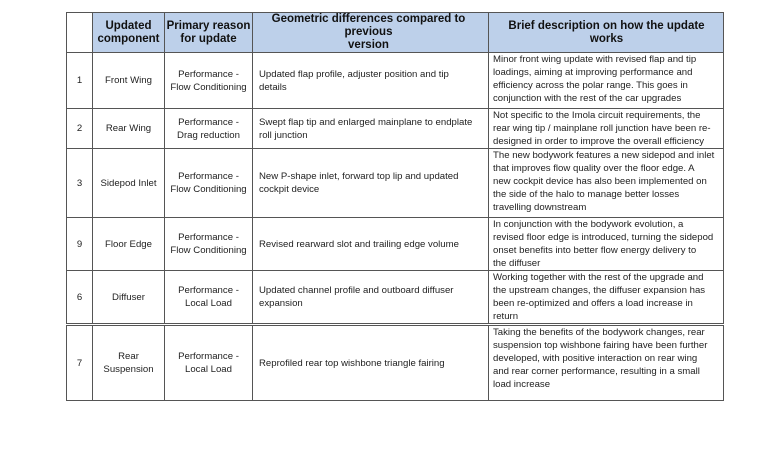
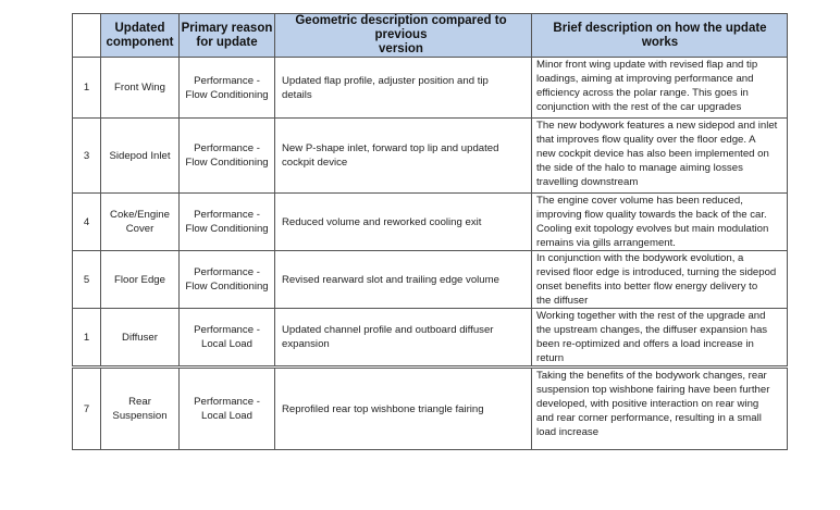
- 	Updated component	Primary reason for update	Geometric differences compared to previous version	Brief description on how the update works
+ 	Updated component	Primary reason for update	Geometric description compared to previous version	Brief description on how the update works
  1	Front Wing	Performance - Flow Conditioning	Updated flap profile, adjuster position and tip details	Minor front wing update with revised flap and tip loadings, aiming at improving performance and efficiency across the polar range. This goes in conjunction with the rest of the car upgrades
- 2	Rear Wing	Performance - Drag reduction	Swept flap tip and enlarged mainplane to endplate roll junction	Not specific to the Imola circuit requirements, the rear wing tip / mainplane roll junction have been re- designed in order to improve the overall efficiency
- 3	Sidepod Inlet	Performance - Flow Conditioning	New P-shape inlet, forward top lip and updated cockpit device	The new bodywork features a new sidepod and inlet that improves flow quality over the floor edge. A new cockpit device has also been implemented on the side of the halo to manage better losses travelling downstream
+ 3	Sidepod Inlet	Performance - Flow Conditioning	New P-shape inlet, forward top lip and updated cockpit device	The new bodywork features a new sidepod and inlet that improves flow quality over the floor edge. A new cockpit device has also been implemented on the side of the halo to manage aiming losses travelling downstream
+ 4	Coke/Engine Cover	Performance - Flow Conditioning	Reduced volume and reworked cooling exit	The engine cover volume has been reduced, improving flow quality towards the back of the car. Cooling exit topology evolves but main modulation remains via gills arrangement.
- 9	Floor Edge	Performance - Flow Conditioning	Revised rearward slot and trailing edge volume	In conjunction with the bodywork evolution, a revised floor edge is introduced, turning the sidepod onset benefits into better flow energy delivery to the diffuser
+ 5	Floor Edge	Performance - Flow Conditioning	Revised rearward slot and trailing edge volume	In conjunction with the bodywork evolution, a revised floor edge is introduced, turning the sidepod onset benefits into better flow energy delivery to the diffuser
- 6	Diffuser	Performance - Local Load	Updated channel profile and outboard diffuser expansion	Working together with the rest of the upgrade and the upstream changes, the diffuser expansion has been re-optimized and offers a load increase in return
+ 1	Diffuser	Performance - Local Load	Updated channel profile and outboard diffuser expansion	Working together with the rest of the upgrade and the upstream changes, the diffuser expansion has been re-optimized and offers a load increase in return
  7	Rear Suspension	Performance - Local Load	Reprofiled rear top wishbone triangle fairing	Taking the benefits of the bodywork changes, rear suspension top wishbone fairing have been further developed, with positive interaction on rear wing and rear corner performance, resulting in a small load increase
